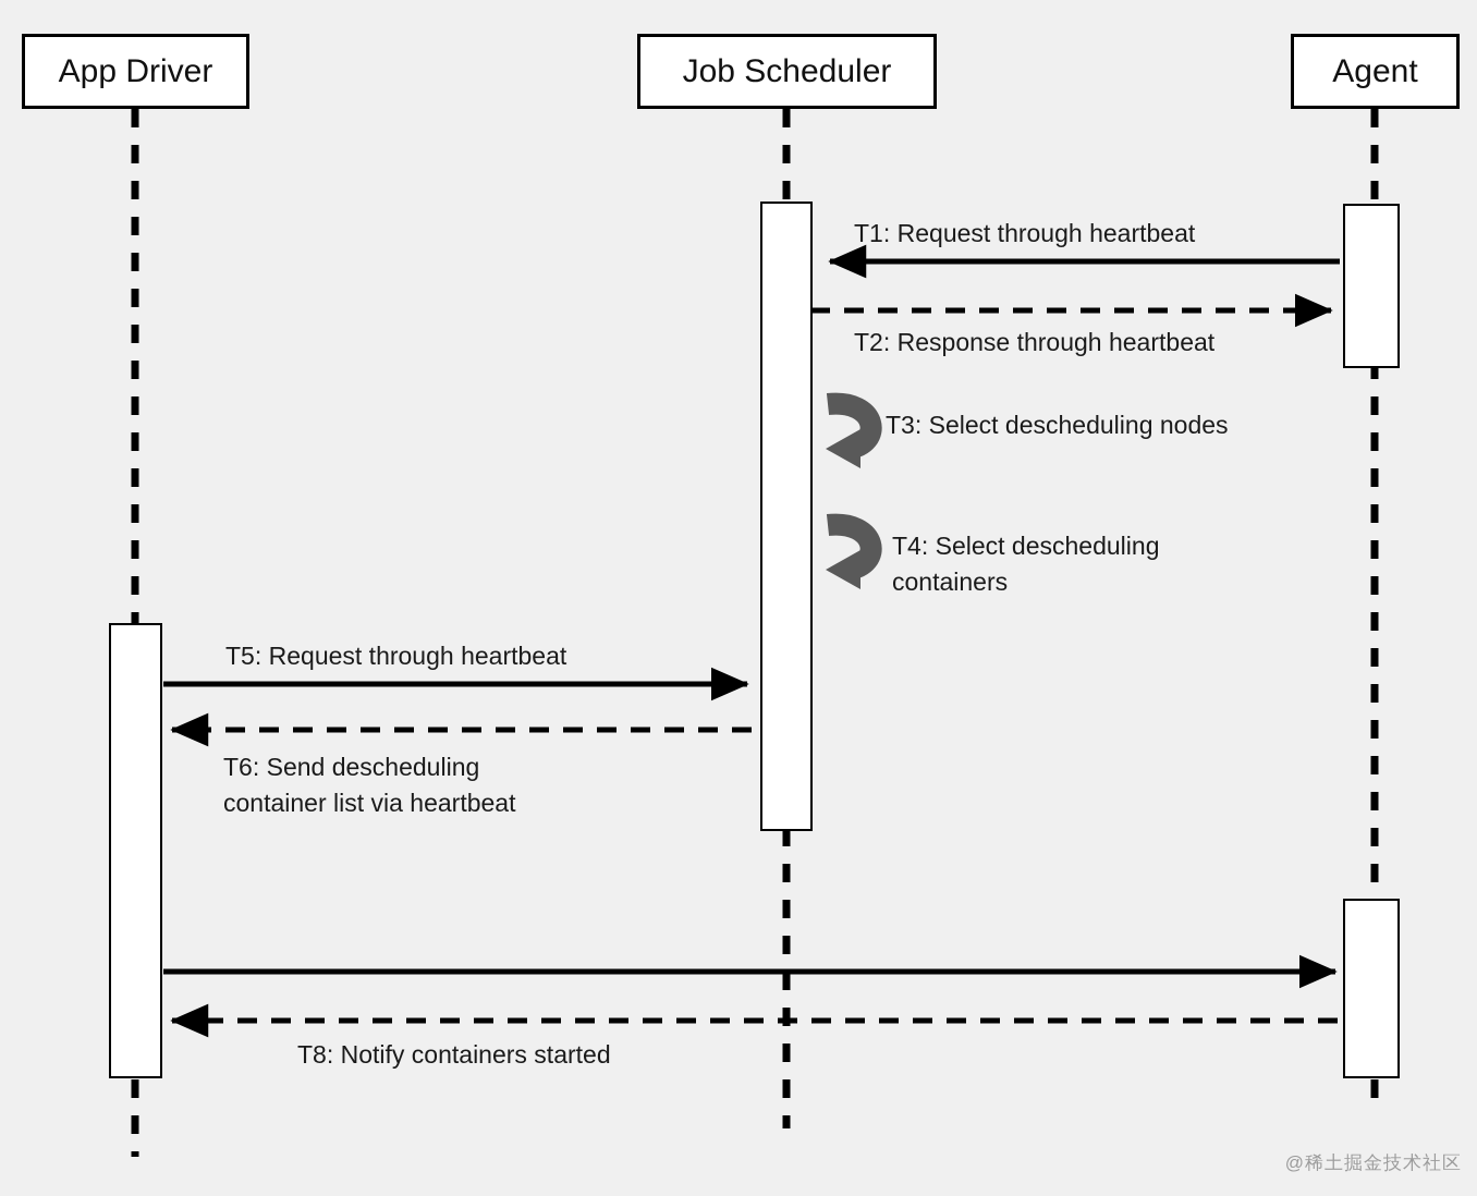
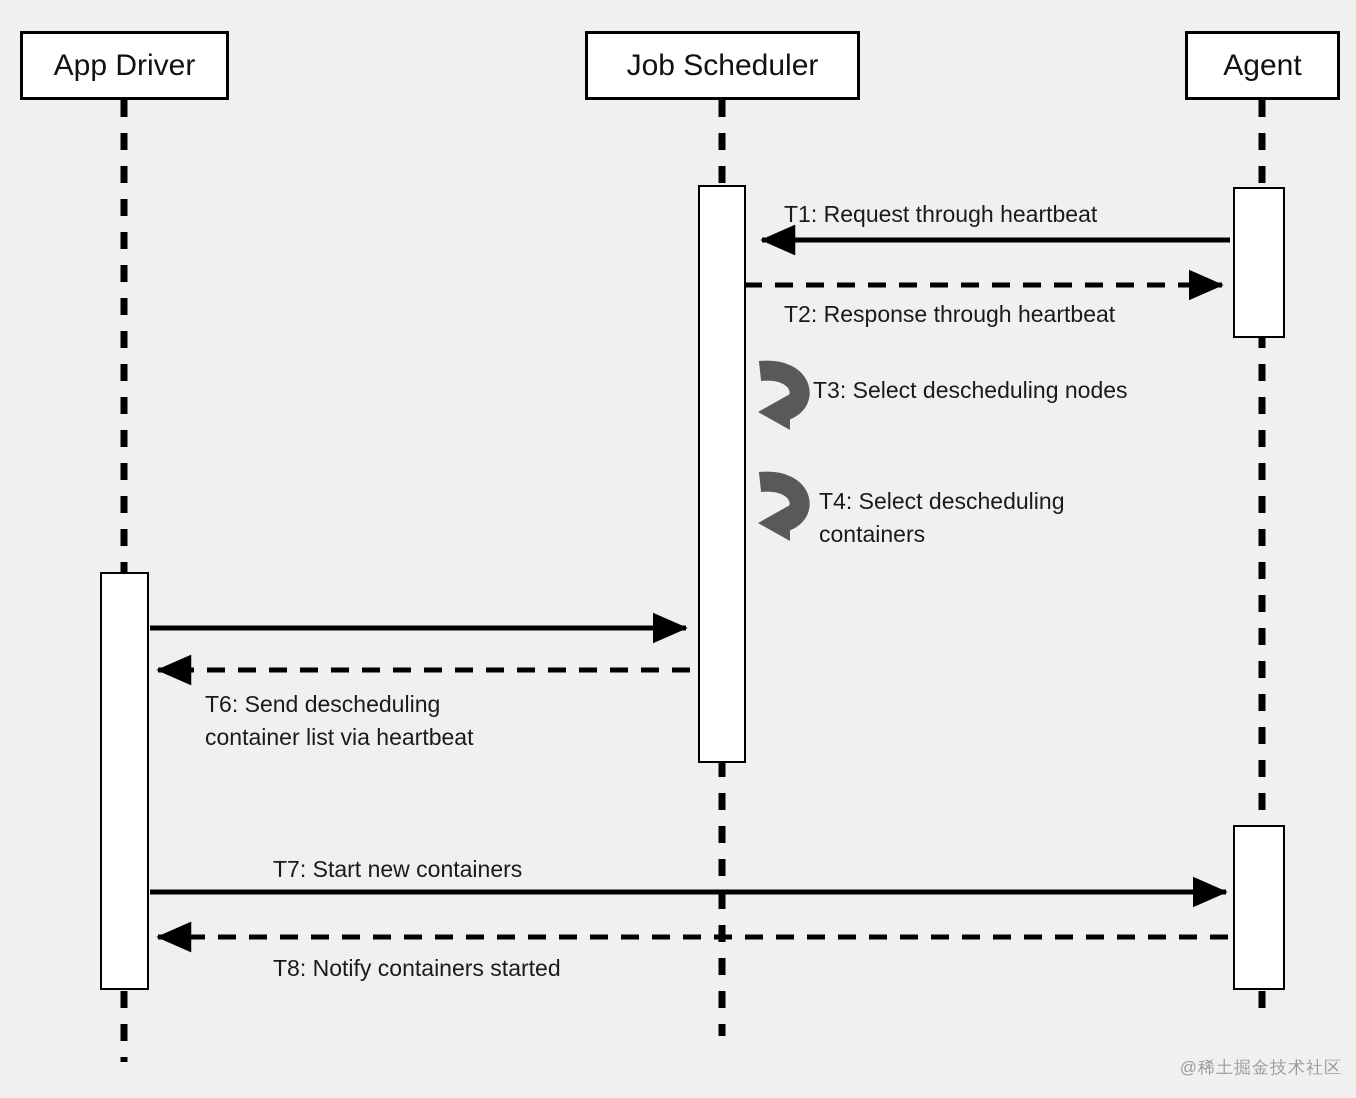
  App Driver
  Job Scheduler
  Agent
  T1: Request through heartbeat
  T2: Response through heartbeat
  T3: Select descheduling nodes
  T4: Select descheduling
  containers
- T5: Request through heartbeat
  T6: Send descheduling
  container list via heartbeat
+ T7: Start new containers
  T8: Notify containers started
  @稀土掘金技术社区
